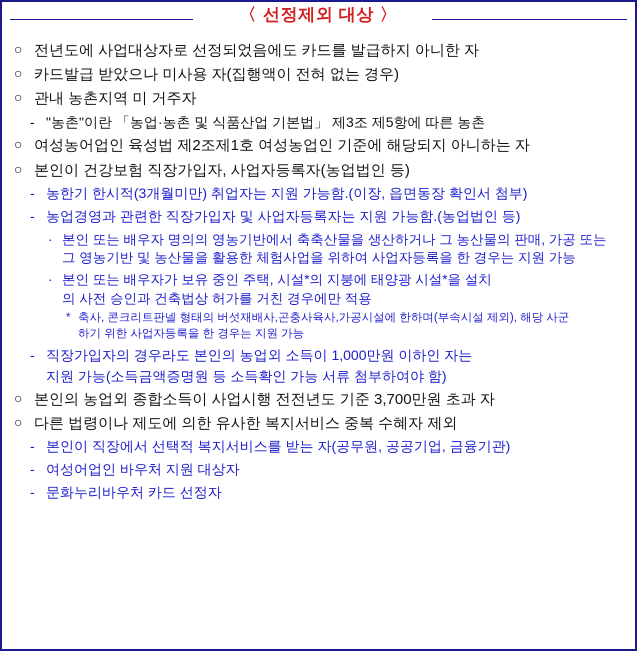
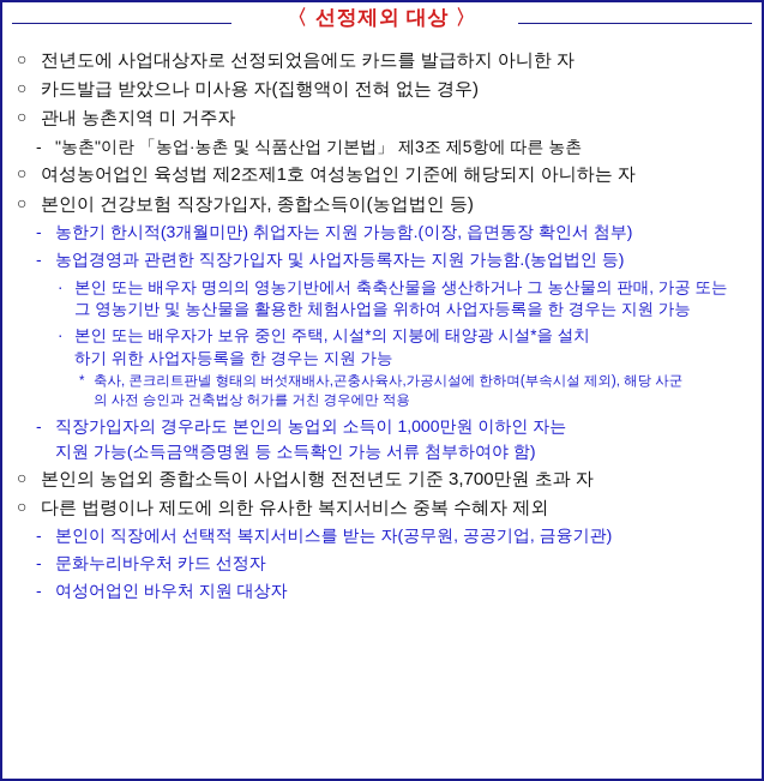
  〈 선정제외 대상 〉
  ○
  전년도에 사업대상자로 선정되었음에도 카드를 발급하지 아니한 자
  ○
  카드발급 받았으나 미사용 자(집행액이 전혀 없는 경우)
  ○
  관내 농촌지역 미 거주자
  -
  "농촌"이란 「농업·농촌 및 식품산업 기본법」 제3조 제5항에 따른 농촌
  ○
  여성농어업인 육성법 제2조제1호 여성농업인 기준에 해당되지 아니하는 자
  ○
- 본인이 건강보험 직장가입자, 사업자등록자(농업법인 등)
+ 본인이 건강보험 직장가입자, 종합소득이(농업법인 등)
  -
  농한기 한시적(3개월미만) 취업자는 지원 가능함.(이장, 읍면동장 확인서 첨부)
  -
  농업경영과 관련한 직장가입자 및 사업자등록자는 지원 가능함.(농업법인 등)
  ·
  본인 또는 배우자 명의의 영농기반에서 축축산물을 생산하거나 그 농산물의 판매, 가공 또는
  그 영농기반 및 농산물을 활용한 체험사업을 위하여 사업자등록을 한 경우는 지원 가능
  ·
  본인 또는 배우자가 보유 중인 주택, 시설*의 지붕에 태양광 시설*을 설치
- 의 사전 승인과 건축법상 허가를 거친 경우에만 적용
+ 하기 위한 사업자등록을 한 경우는 지원 가능
  *
  축사, 콘크리트판넬 형태의 버섯재배사,곤충사육사,가공시설에 한하며(부속시설 제외), 해당 사군
- 하기 위한 사업자등록을 한 경우는 지원 가능
+ 의 사전 승인과 건축법상 허가를 거친 경우에만 적용
  -
  직장가입자의 경우라도 본인의 농업외 소득이 1,000만원 이하인 자는
  지원 가능(소득금액증명원 등 소득확인 가능 서류 첨부하여야 함)
  ○
  본인의 농업외 종합소득이 사업시행 전전년도 기준 3,700만원 초과 자
  ○
  다른 법령이나 제도에 의한 유사한 복지서비스 중복 수혜자 제외
  -
  본인이 직장에서 선택적 복지서비스를 받는 자(공무원, 공공기업, 금융기관)
  -
- 여성어업인 바우처 지원 대상자
+ 문화누리바우처 카드 선정자
  -
- 문화누리바우처 카드 선정자
+ 여성어업인 바우처 지원 대상자
